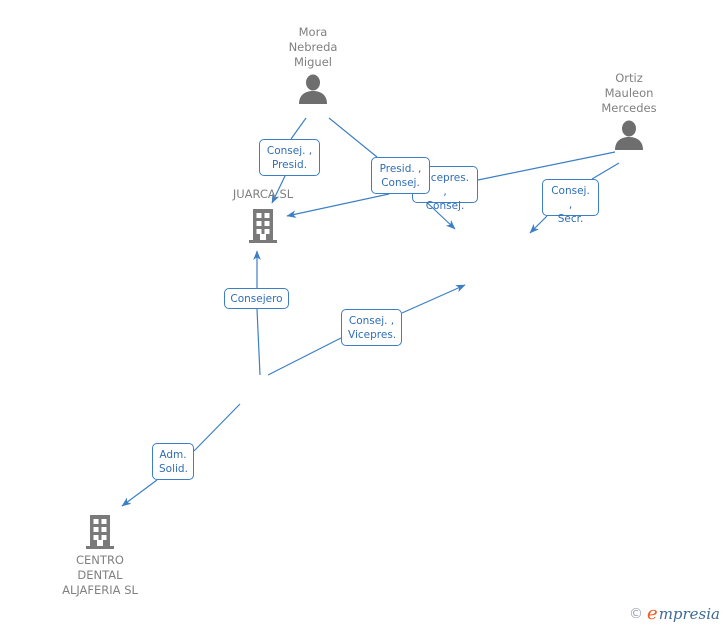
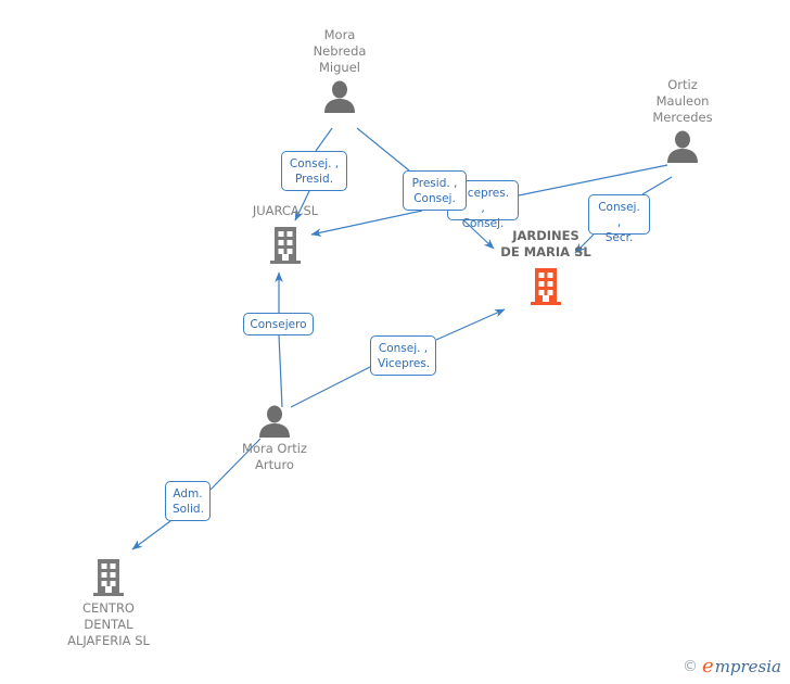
  Mora
  Nebreda
  Miguel
  Ortiz
  Mauleon
  Mercedes
  JUARCA SL
+ JARDINES
+ DE MARIA SL
+ Mora Ortiz
+ Arturo
  CENTRO
  DENTAL
  ALJAFERIA SL
  Consej. ,
  Presid.
  cepres. ,
  Consej.
  Presid. ,
  Consej.
  Consej. ,
  Secr.
  Consejero
  Consej. ,
  Vicepres.
  Adm.
  Solid.
  ©
  e
  mpresia
